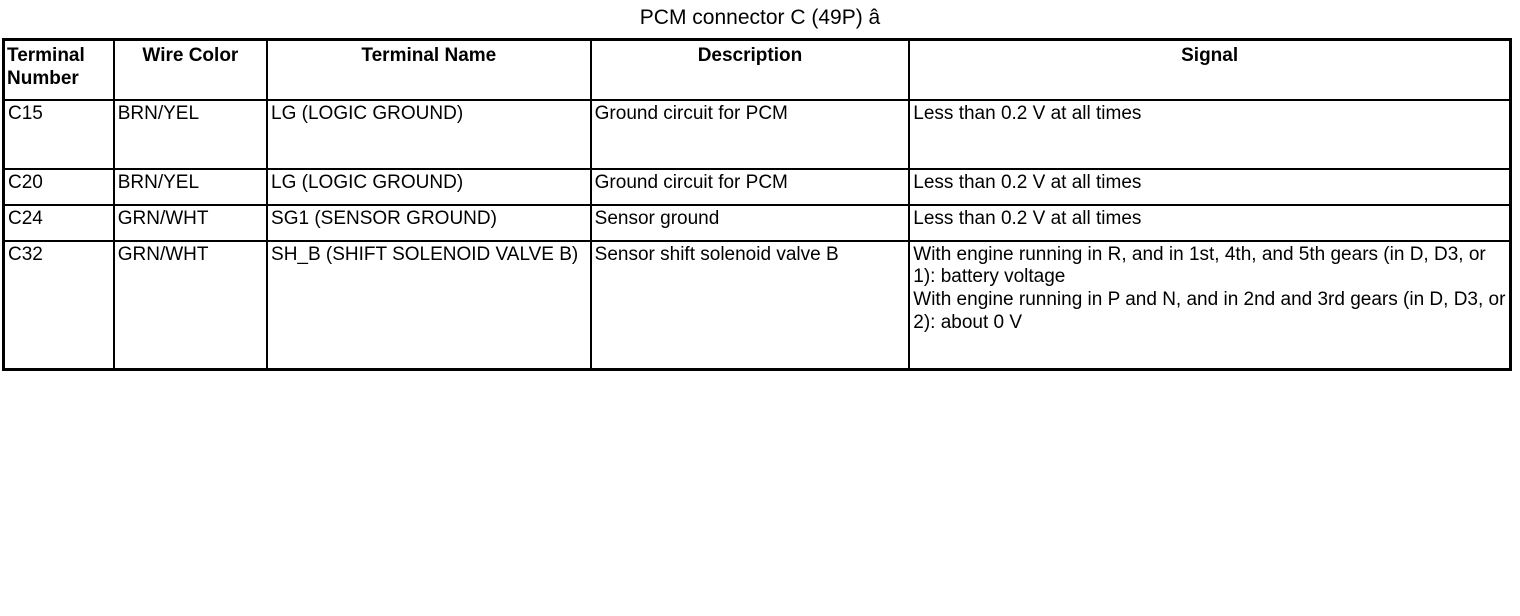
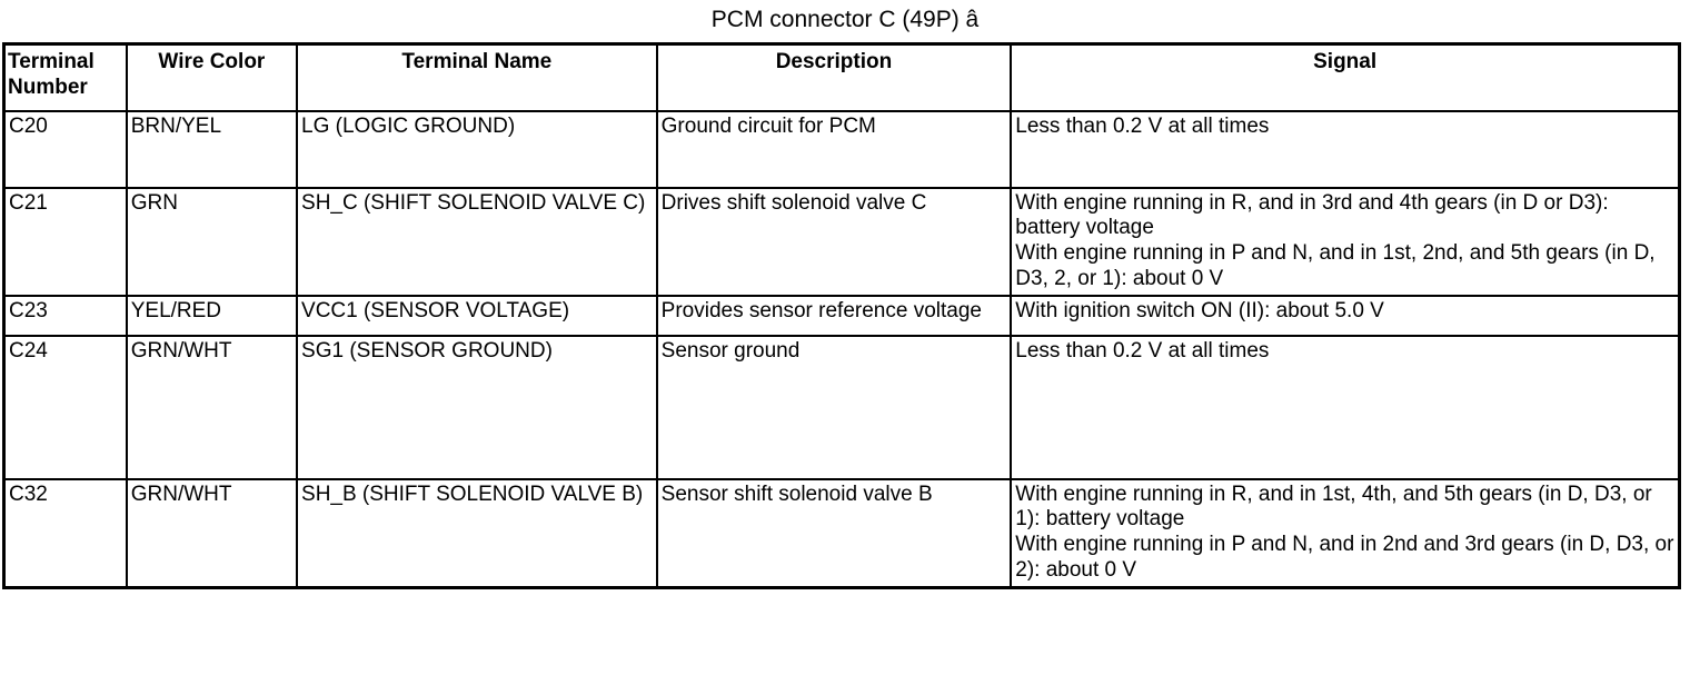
  PCM connector C (49P) â
  Terminal Number	Wire Color	Terminal Name	Description	Signal
- C15	BRN/YEL	LG (LOGIC GROUND)	Ground circuit for PCM	Less than 0.2 V at all times
  C20	BRN/YEL	LG (LOGIC GROUND)	Ground circuit for PCM	Less than 0.2 V at all times
+ C21	GRN	SH_C (SHIFT SOLENOID VALVE C)	Drives shift solenoid valve C	With engine running in R, and in 3rd and 4th gears (in D or D3): battery voltage With engine running in P and N, and in 1st, 2nd, and 5th gears (in D, D3, 2, or 1): about 0 V
+ C23	YEL/RED	VCC1 (SENSOR VOLTAGE)	Provides sensor reference voltage	With ignition switch ON (II): about 5.0 V
  C24	GRN/WHT	SG1 (SENSOR GROUND)	Sensor ground	Less than 0.2 V at all times
  C32	GRN/WHT	SH_B (SHIFT SOLENOID VALVE B)	Sensor shift solenoid valve B	With engine running in R, and in 1st, 4th, and 5th gears (in D, D3, or 1): battery voltage With engine running in P and N, and in 2nd and 3rd gears (in D, D3, or 2): about 0 V
